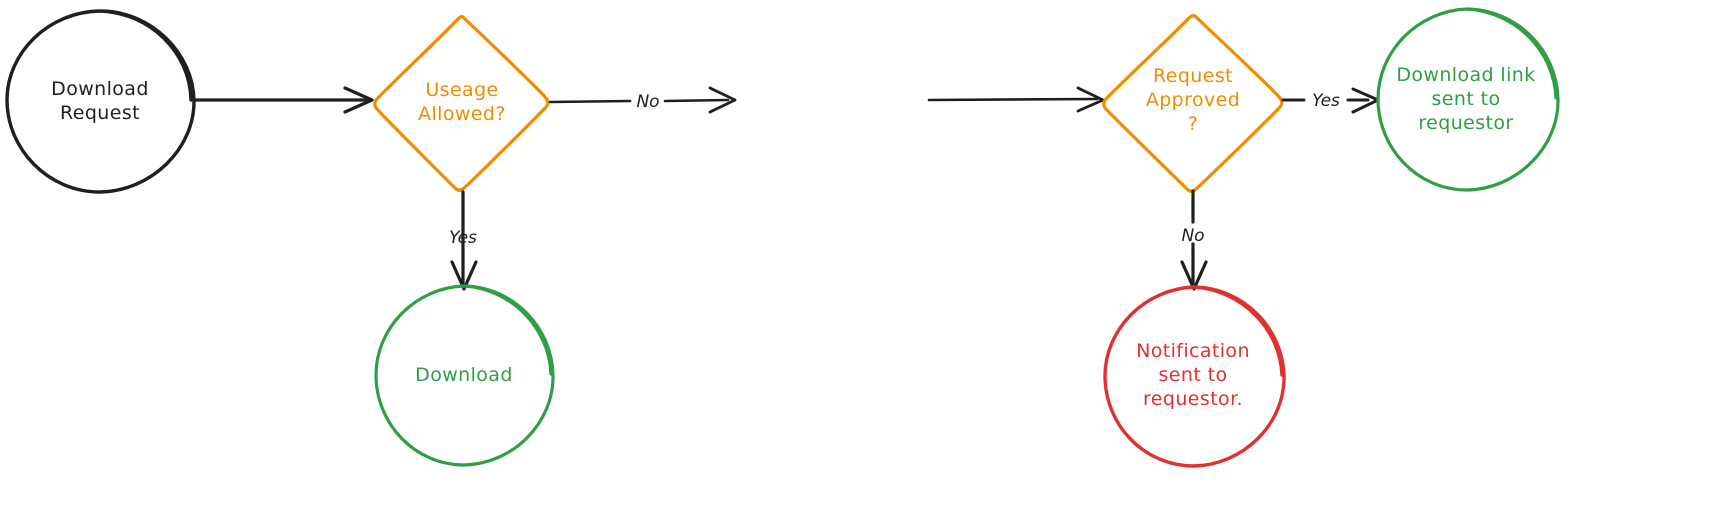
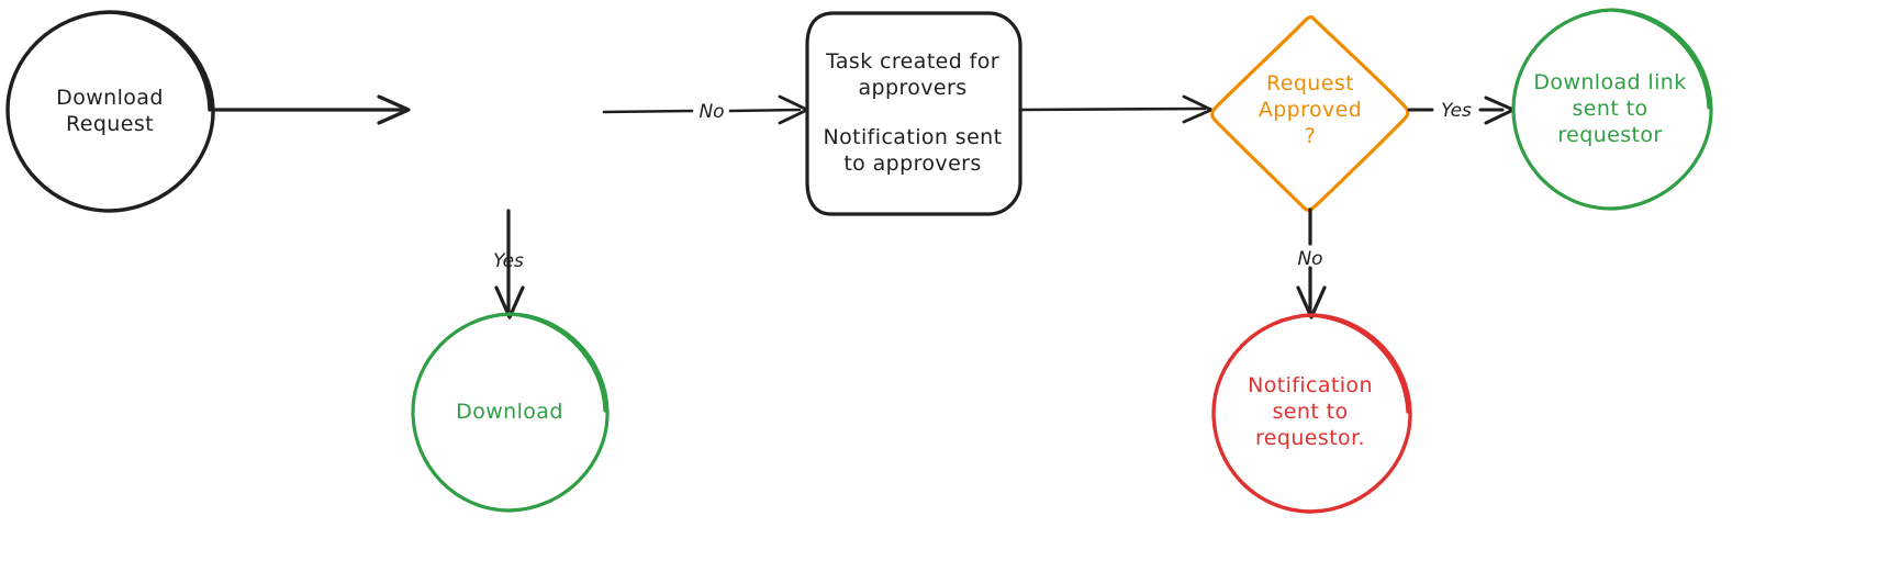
  Download
  Request
- Useage
- Allowed?
  Yes
  Download
  No
+ Task created for
+ approvers
+ Notification sent
+ to approvers
  Request
  Approved
  ?
  Yes
  Download link
  sent to
  requestor
  No
  Notification
  sent to
  requestor.
